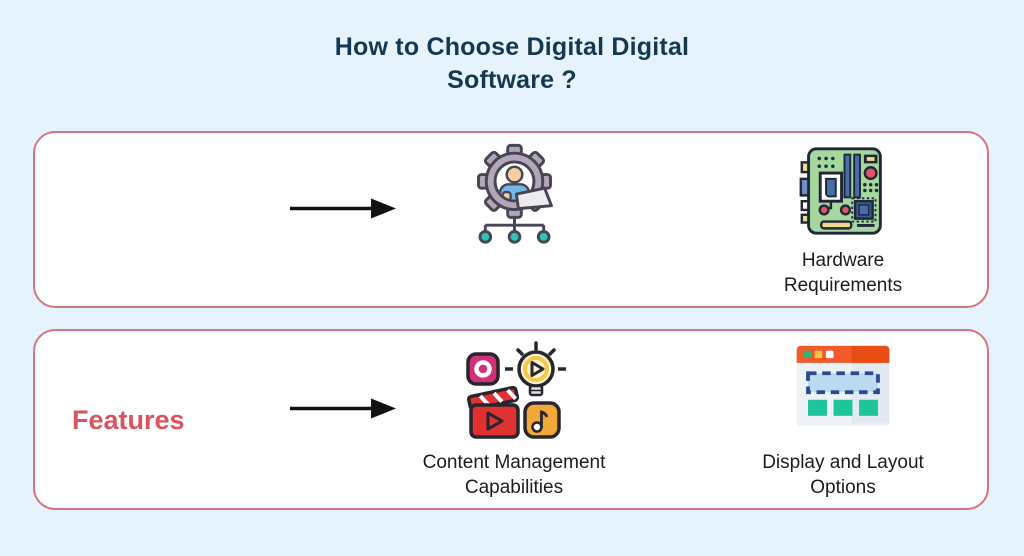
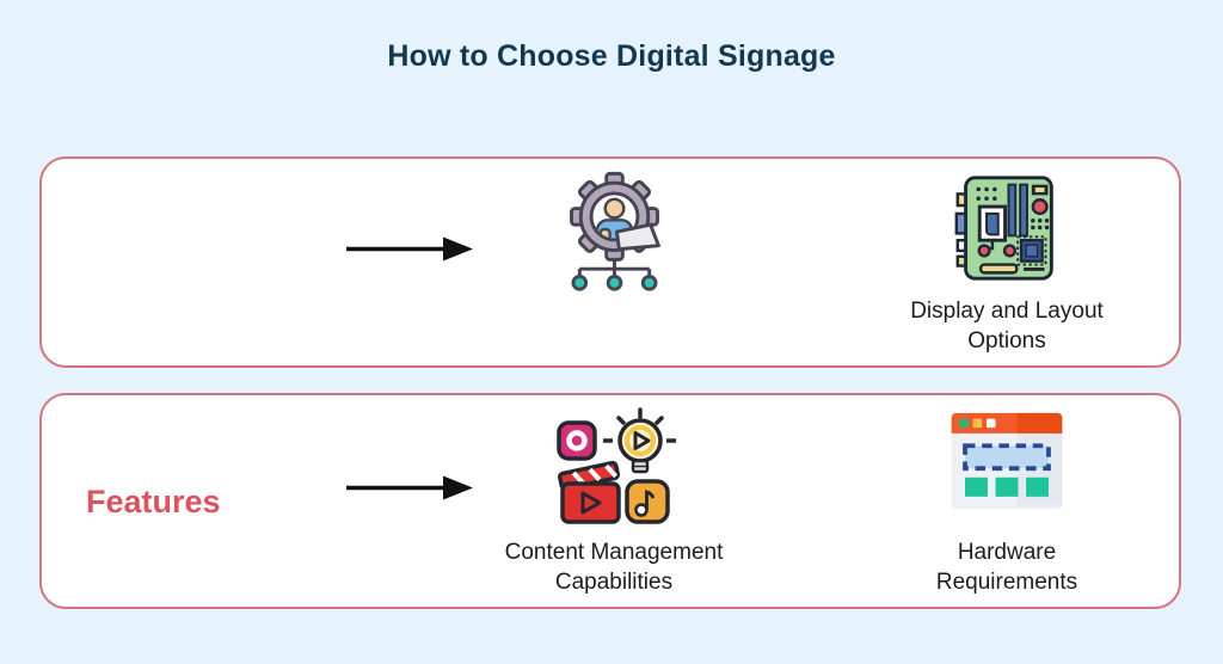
- How to Choose Digital Digital
+ How to Choose Digital Signage
- Software ?
- Hardware Requirements
+ Display and Layout Options
  Features
  Content Management Capabilities
- Display and Layout Options
+ Hardware Requirements
